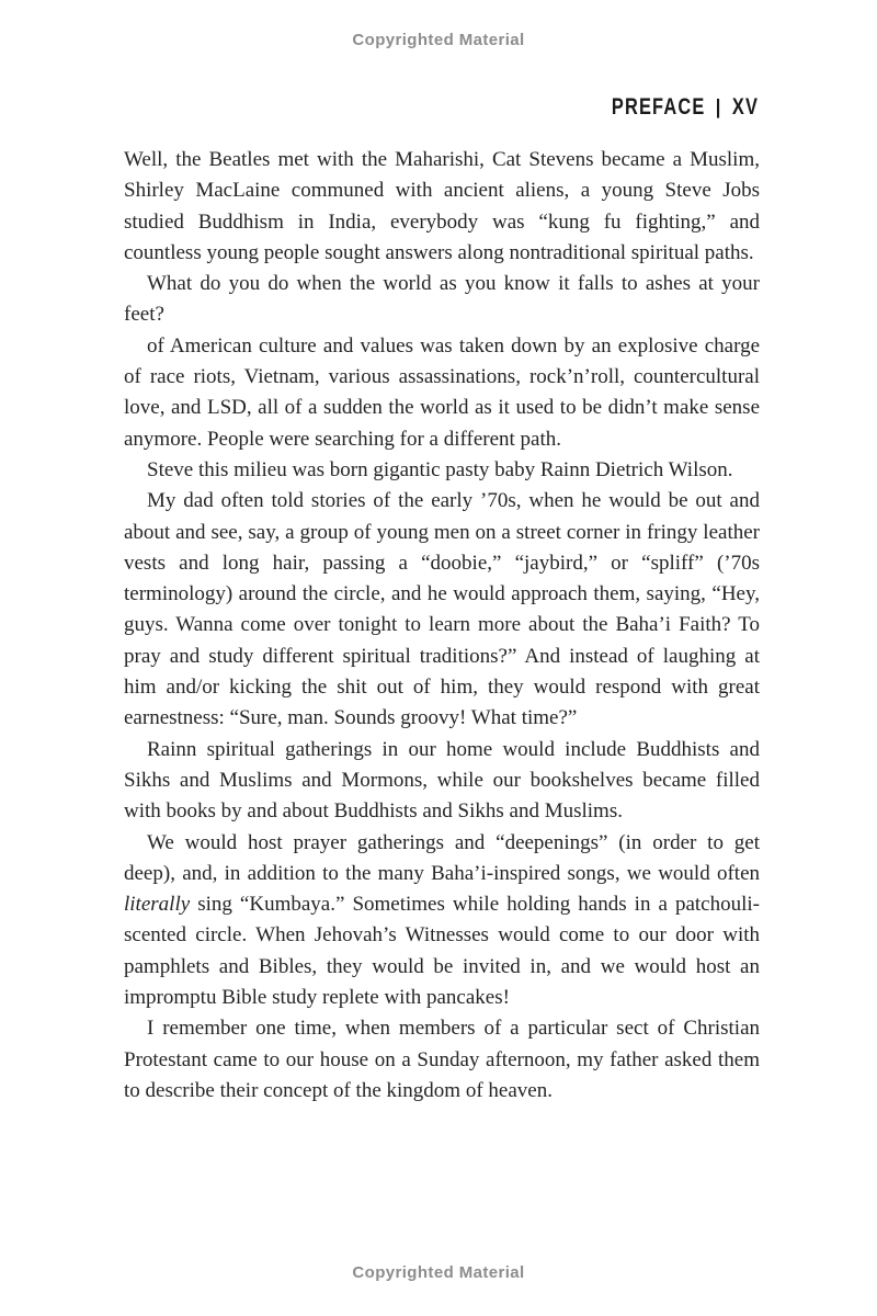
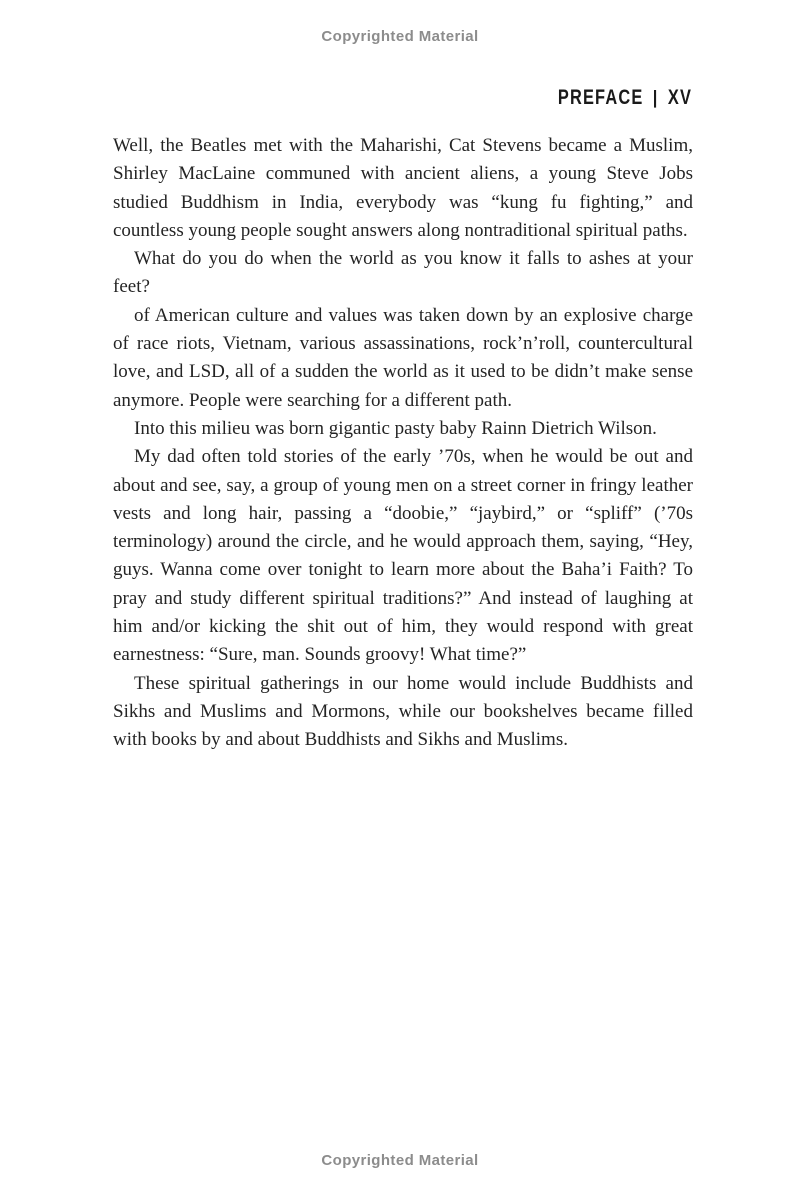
  Copyrighted Material
  PREFACE | XV
  Well, the Beatles met with the Maharishi, Cat Stevens became a Muslim, Shirley MacLaine communed with ancient aliens, a young Steve Jobs studied Buddhism in India, everybody was “kung fu fight­ing,” and countless young people sought answers along nontraditional spiritual paths.
  What do you do when the world as you know it falls to ashes at your feet?
  of American culture and values was taken down by an explosive charge of race riots, Vietnam, various assassinations, rock’n’roll, countercul­tural love, and LSD, all of a sudden the world as it used to be didn’t make sense anymore. People were searching for a different path.
- Steve this milieu was born gigantic pasty baby Rainn Dietrich Wilson.
+ Into this milieu was born gigantic pasty baby Rainn Dietrich Wilson.
  My dad often told stories of the early ’70s, when he would be out and about and see, say, a group of young men on a street corner in fringy leather vests and long hair, passing a “doobie,” “jaybird,” or “spliff” (’70s terminology) around the circle, and he would approach them, saying, “Hey, guys. Wanna come over tonight to learn more about the Baha’i Faith? To pray and study different spiritual traditions?” And instead of laughing at him and/or kicking the shit out of him, they would respond with great earnestness: “Sure, man. Sounds groovy! What time?”
- Rainn spiritual gatherings in our home would include Buddhists and Sikhs and Muslims and Mormons, while our bookshelves became filled with books by and about Buddhists and Sikhs and Muslims.
+ These spiritual gatherings in our home would include Buddhists and Sikhs and Muslims and Mormons, while our bookshelves became filled with books by and about Buddhists and Sikhs and Muslims.
- We would host prayer gatherings and “deepenings” (in order to get deep), and, in addition to the many Baha’i-inspired songs, we would often literally sing “Kumbaya.” Sometimes while holding hands in a patchouli-scented circle. When Jehovah’s Witnesses would come to our door with pamphlets and Bibles, they would be invited in, and we would host an impromptu Bible study replete with pancakes!
- I remember one time, when members of a particular sect of Chris­tian Protestant came to our house on a Sunday afternoon, my father asked them to describe their concept of the kingdom of heaven.
  Copyrighted Material
